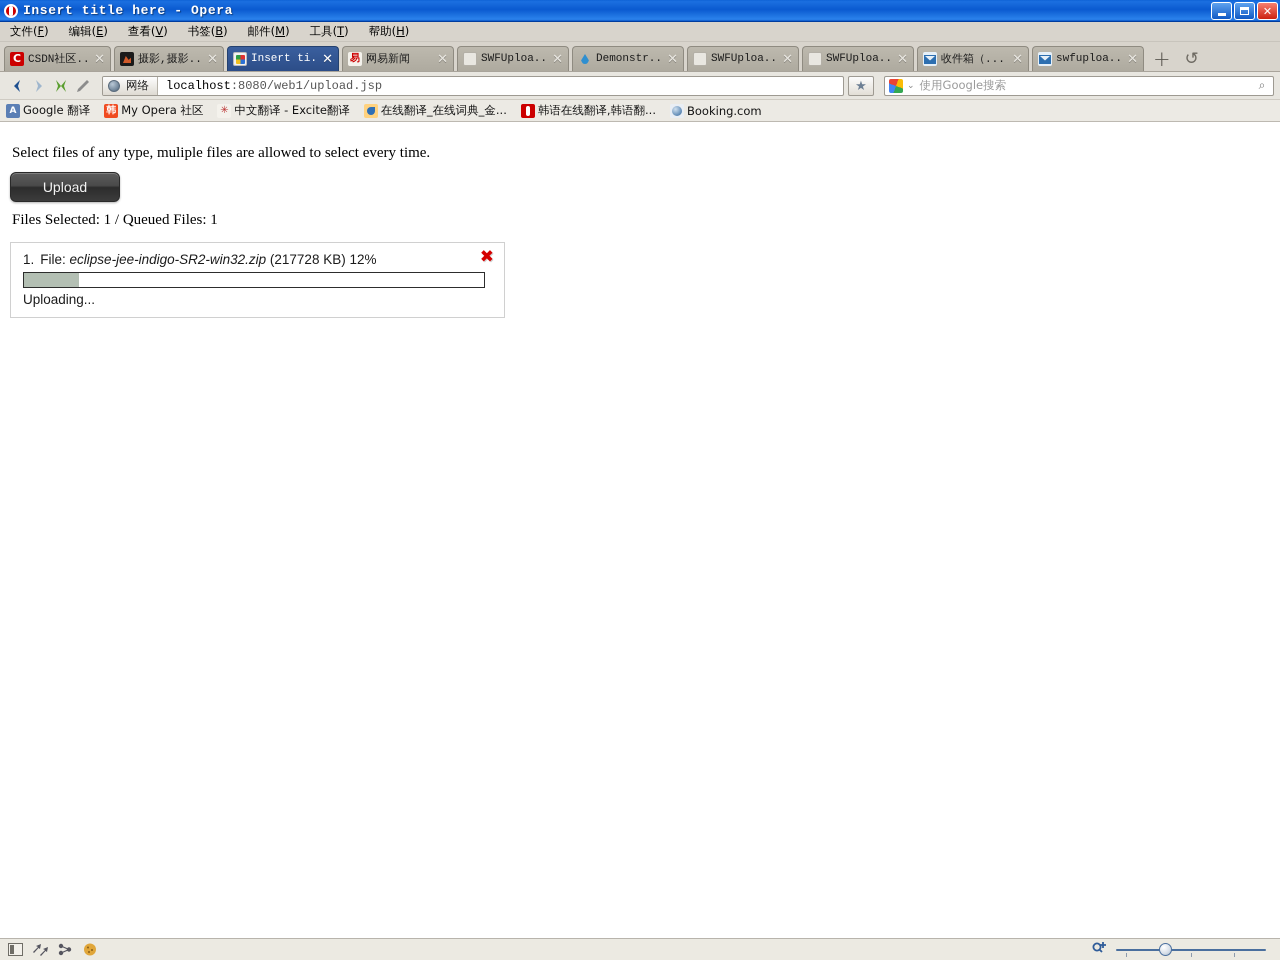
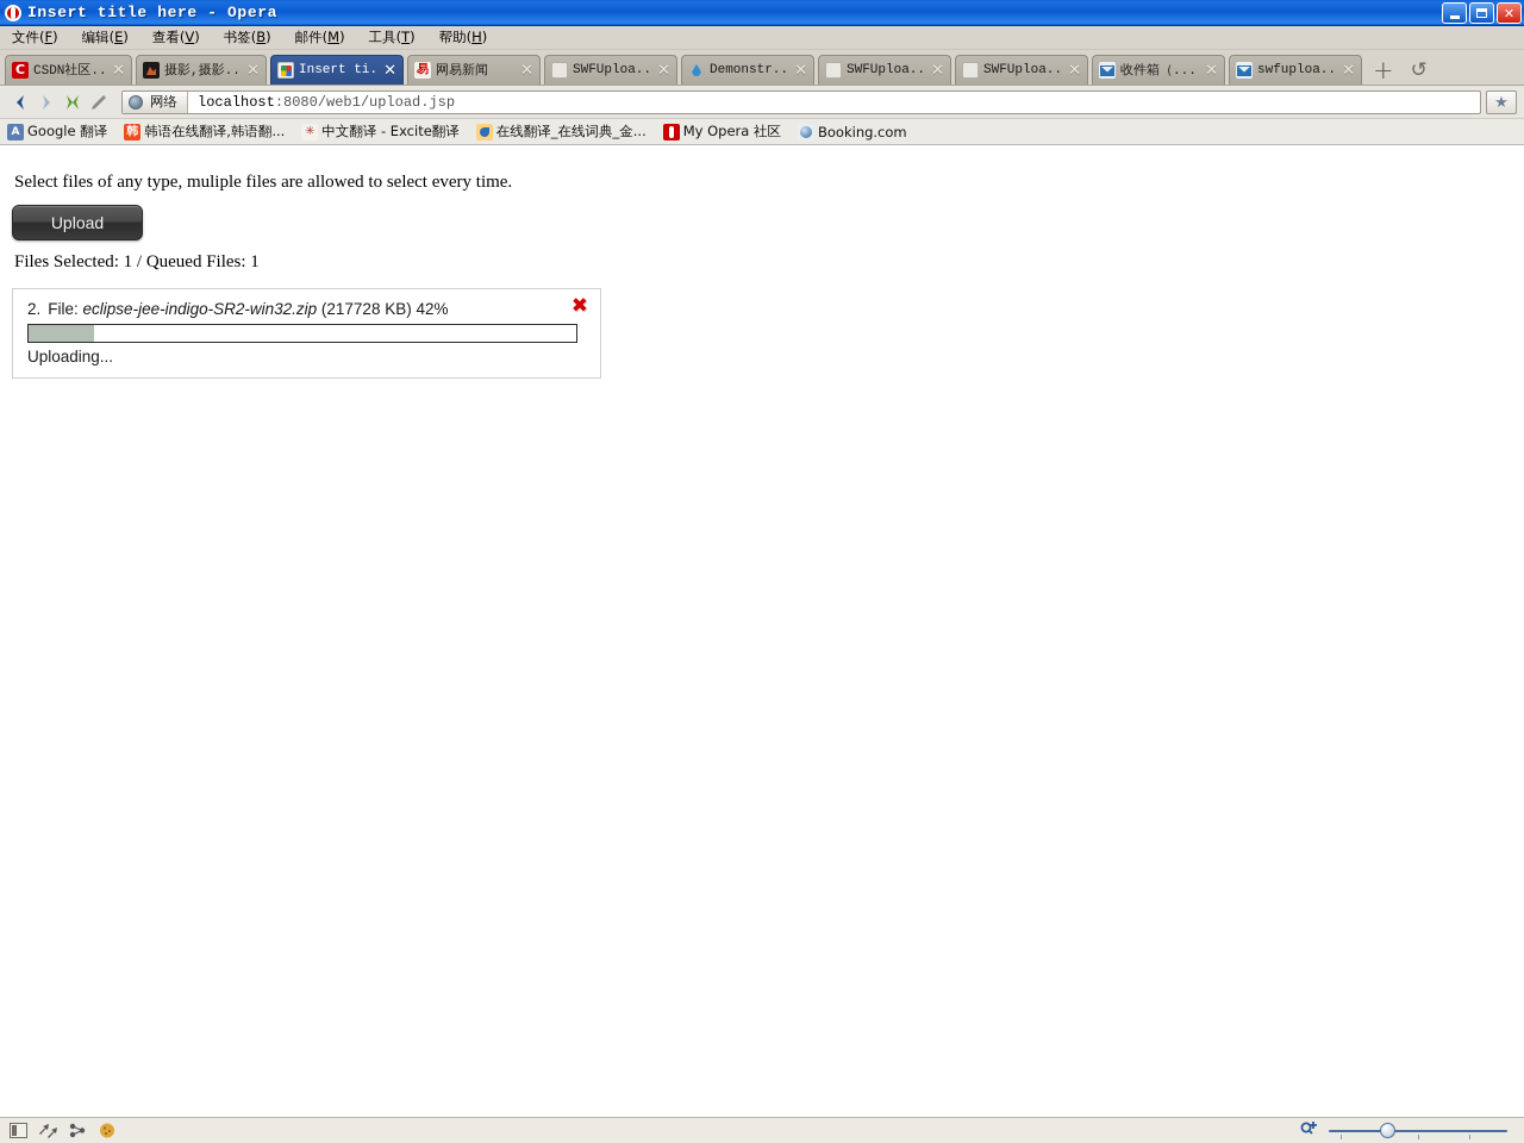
  Insert title here - Opera
  ✕
  文件(F)
  编辑(E)
  查看(V)
  书签(B)
  邮件(M)
  工具(T)
  帮助(H)
  CSDN社区..
  ✕
  摄影,摄影..
  ✕
  Insert ti.
  ✕
  网易新闻
  ✕
  SWFUploa..
  ✕
  Demonstr..
  ✕
  SWFUploa..
  ✕
  SWFUploa..
  ✕
  收件箱（...
  ✕
  swfuploa..
  ✕
  +
  ↺
  网络
  localhost
  :8080/web1/upload.jsp
  ★
- ⌄
- 使用Google搜索
- ⌕
  Google 翻译
- My Opera 社区
+ 韩语在线翻译,韩语翻...
  中文翻译 - Excite翻译
  在线翻译_在线词典_金...
- 韩语在线翻译,韩语翻...
+ My Opera 社区
  Booking.com
  Select files of any type, muliple files are allowed to select every time.
  Upload
  Files Selected: 1 / Queued Files: 1
- 1.
+ 2.
  File:
  eclipse-jee-indigo-SR2-win32.zip
  (217728 KB)
- 12%
+ 42%
  ✖
  Uploading...
